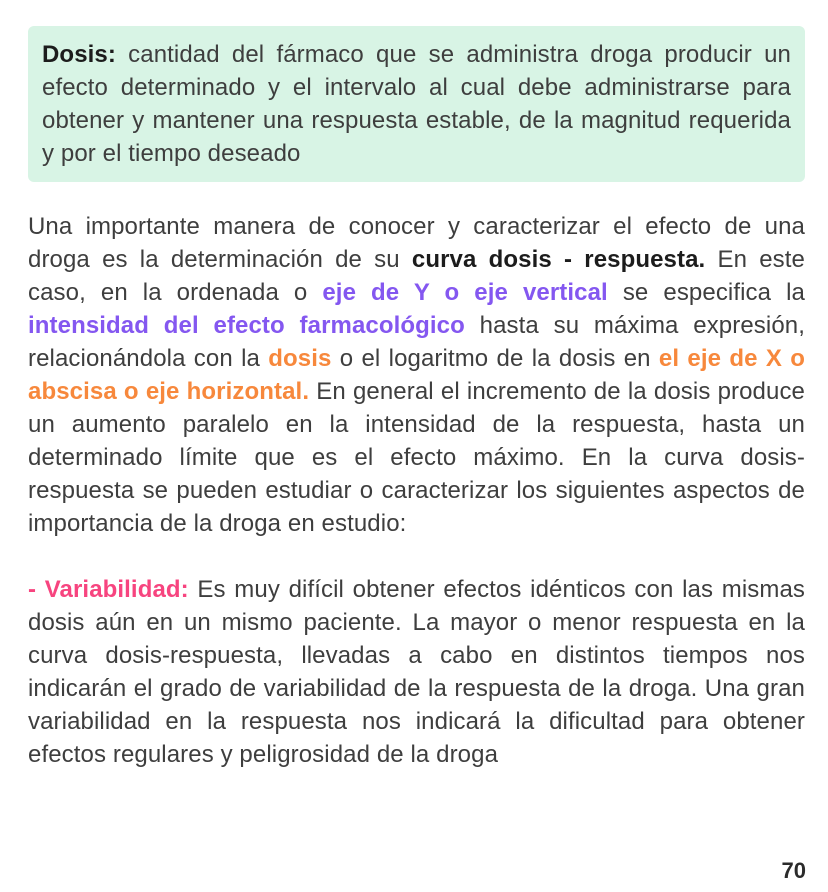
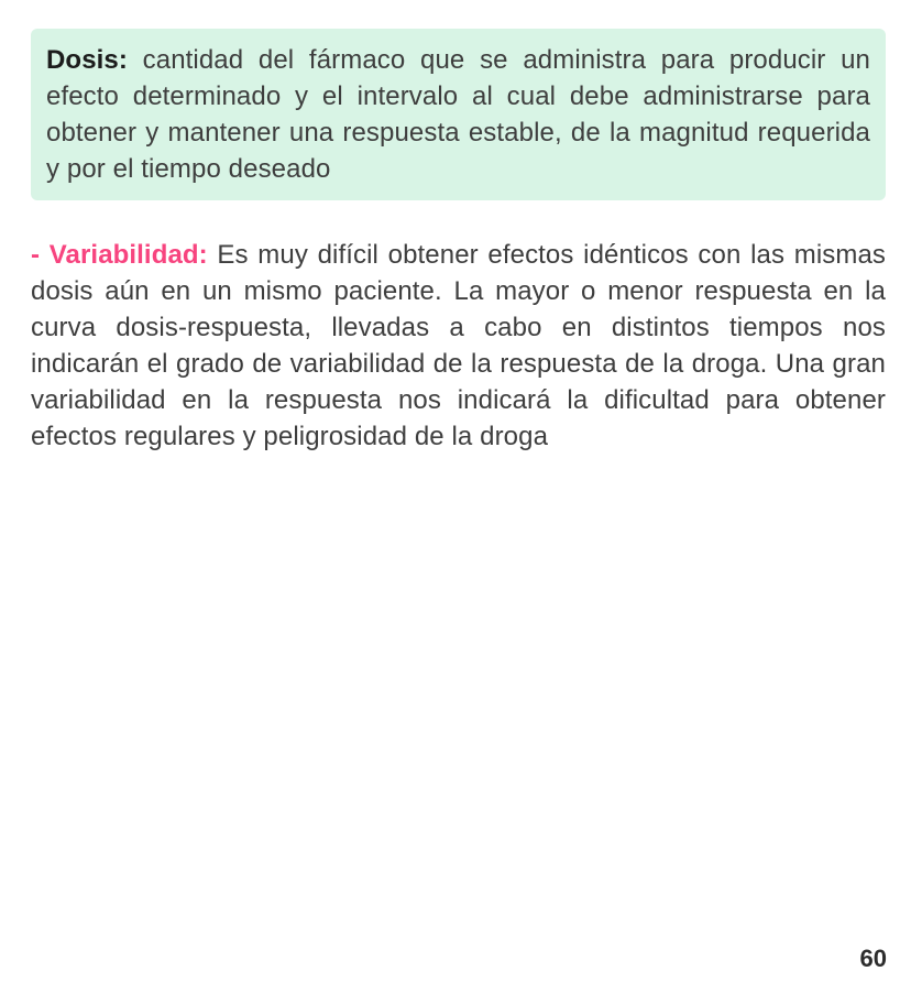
- Dosis: cantidad del fármaco que se administra droga producir un efecto determinado y el intervalo al cual debe administrarse para obtener y mantener una respuesta estable, de la magnitud requerida y por el tiempo deseado
+ Dosis: cantidad del fármaco que se administra para producir un efecto determinado y el intervalo al cual debe administrarse para obtener y mantener una respuesta estable, de la magnitud requerida y por el tiempo deseado
- Una importante manera de conocer y caracterizar el efecto de una droga es la determinación de su curva dosis - respuesta. En este caso, en la ordenada o eje de Y o eje vertical se especifica la intensidad del efecto farmacológico hasta su máxima expresión, relacionándola con la dosis o el logaritmo de la dosis en el eje de X o abscisa o eje horizontal. En general el incremento de la dosis produce un aumento paralelo en la intensidad de la respuesta, hasta un determinado límite que es el efecto máximo. En la curva dosis-respuesta se pueden estudiar o caracterizar los siguientes aspectos de importancia de la droga en estudio:
  - Variabilidad: Es muy difícil obtener efectos idénticos con las mismas dosis aún en un mismo paciente. La mayor o menor respuesta en la curva dosis-respuesta, llevadas a cabo en distintos tiempos nos indicarán el grado de variabilidad de la respuesta de la droga. Una gran variabilidad en la respuesta nos indicará la dificultad para obtener efectos regulares y peligrosidad de la droga
- 70
+ 60
